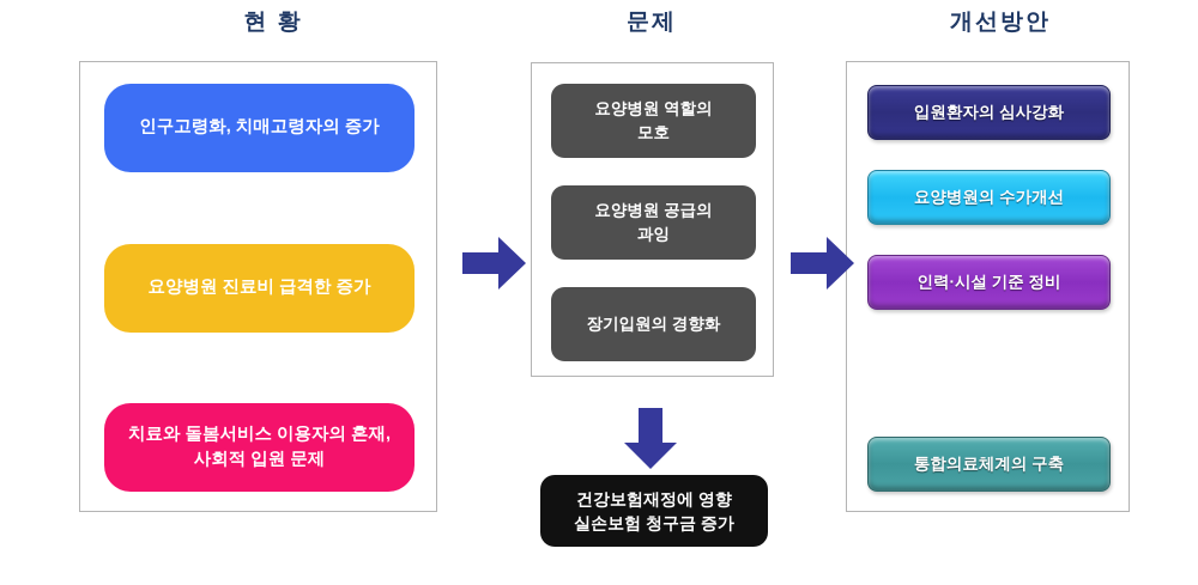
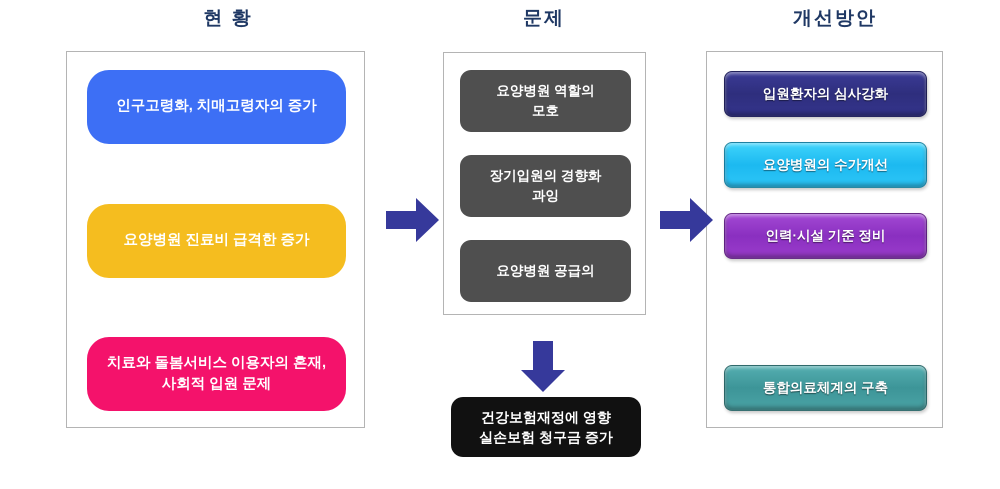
  현 황
  문제
  개선방안
  인구고령화, 치매고령자의 증가
  요양병원 진료비 급격한 증가
  치료와 돌봄서비스 이용자의 혼재,
  사회적 입원 문제
  요양병원 역할의
  모호
- 요양병원 공급의
+ 장기입원의 경향화
  과잉
- 장기입원의 경향화
+ 요양병원 공급의
  입원환자의 심사강화
  요양병원의 수가개선
  인력·시설 기준 정비
  통합의료체계의 구축
  건강보험재정에 영향
  실손보험 청구금 증가
